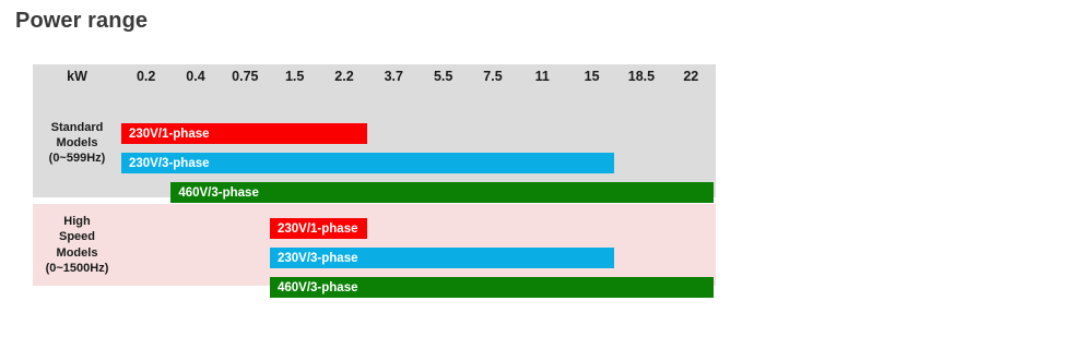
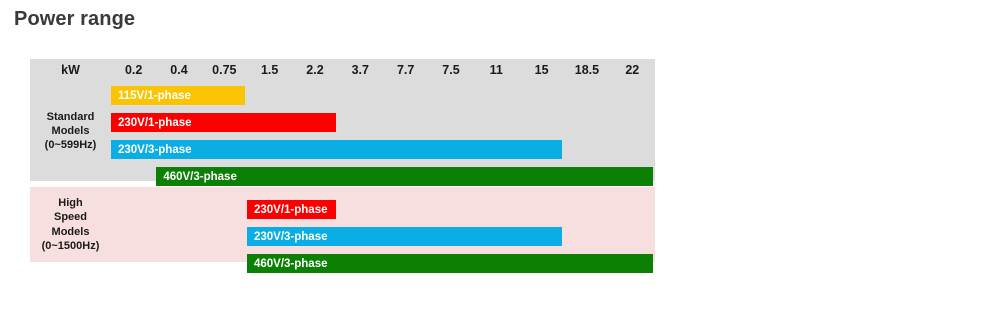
  Power range
- kW	0.2	0.4	0.75	1.5	2.2	3.7	5.5	7.5	11	15	18.5	22
+ kW	0.2	0.4	0.75	1.5	2.2	3.7	7.7	7.5	11	15	18.5	22
  StandardModels(0~599Hz)
  HighSpeedModels(0~1500Hz)
+ 115V/1-phase
  230V/1-phase
  230V/3-phase
  460V/3-phase
  230V/1-phase
  230V/3-phase
  460V/3-phase
